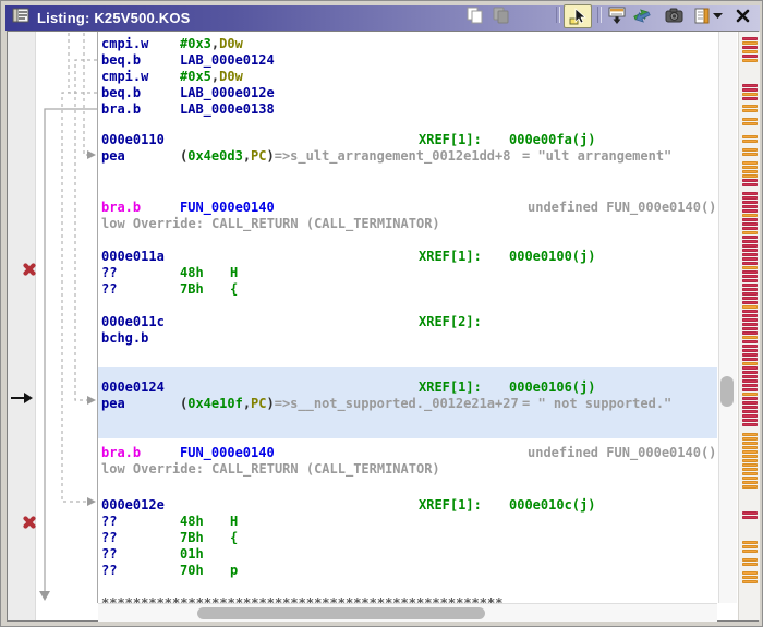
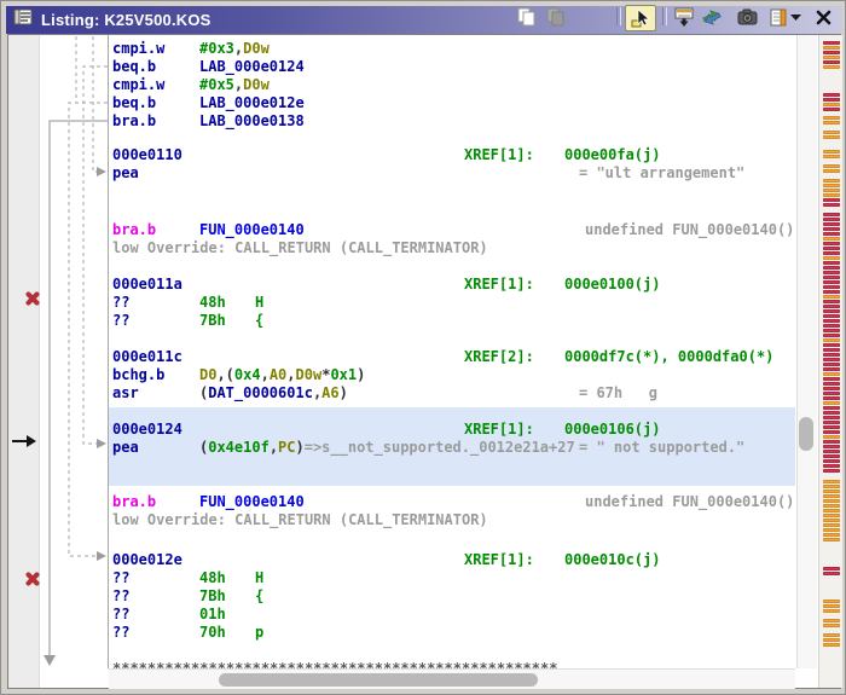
  Listing: K25V500.KOS
  cmpi.w
  #0x3,D0w
  beq.b
  LAB_000e0124
  cmpi.w
  #0x5,D0w
  beq.b
  LAB_000e012e
  bra.b
  LAB_000e0138
  000e0110
  XREF[1]:
  000e00fa(j)
  pea
- (0x4e0d3,PC)=>s_ult_arrangement_0012e1dd+8
  = "ult arrangement"
  bra.b
  FUN_000e0140
  undefined FUN_000e0140()
  low Override: CALL_RETURN (CALL_TERMINATOR)
  000e011a
  XREF[1]:
  000e0100(j)
  ??
  48h
  H
  ??
  7Bh
  {
  000e011c
  XREF[2]:
+ 0000df7c(*), 0000dfa0(*)
  bchg.b
+ D0,(0x4,A0,D0w*0x1)
+ asr
+ (DAT_0000601c,A6)
+ = 67h g
  000e0124
  XREF[1]:
  000e0106(j)
  pea
  (0x4e10f,PC)=>s__not_supported._0012e21a+27
  = " not supported."
  bra.b
  FUN_000e0140
  undefined FUN_000e0140()
  low Override: CALL_RETURN (CALL_TERMINATOR)
  000e012e
  XREF[1]:
  000e010c(j)
  ??
  48h
  H
  ??
  7Bh
  {
  ??
  01h
  ??
  70h
  p
